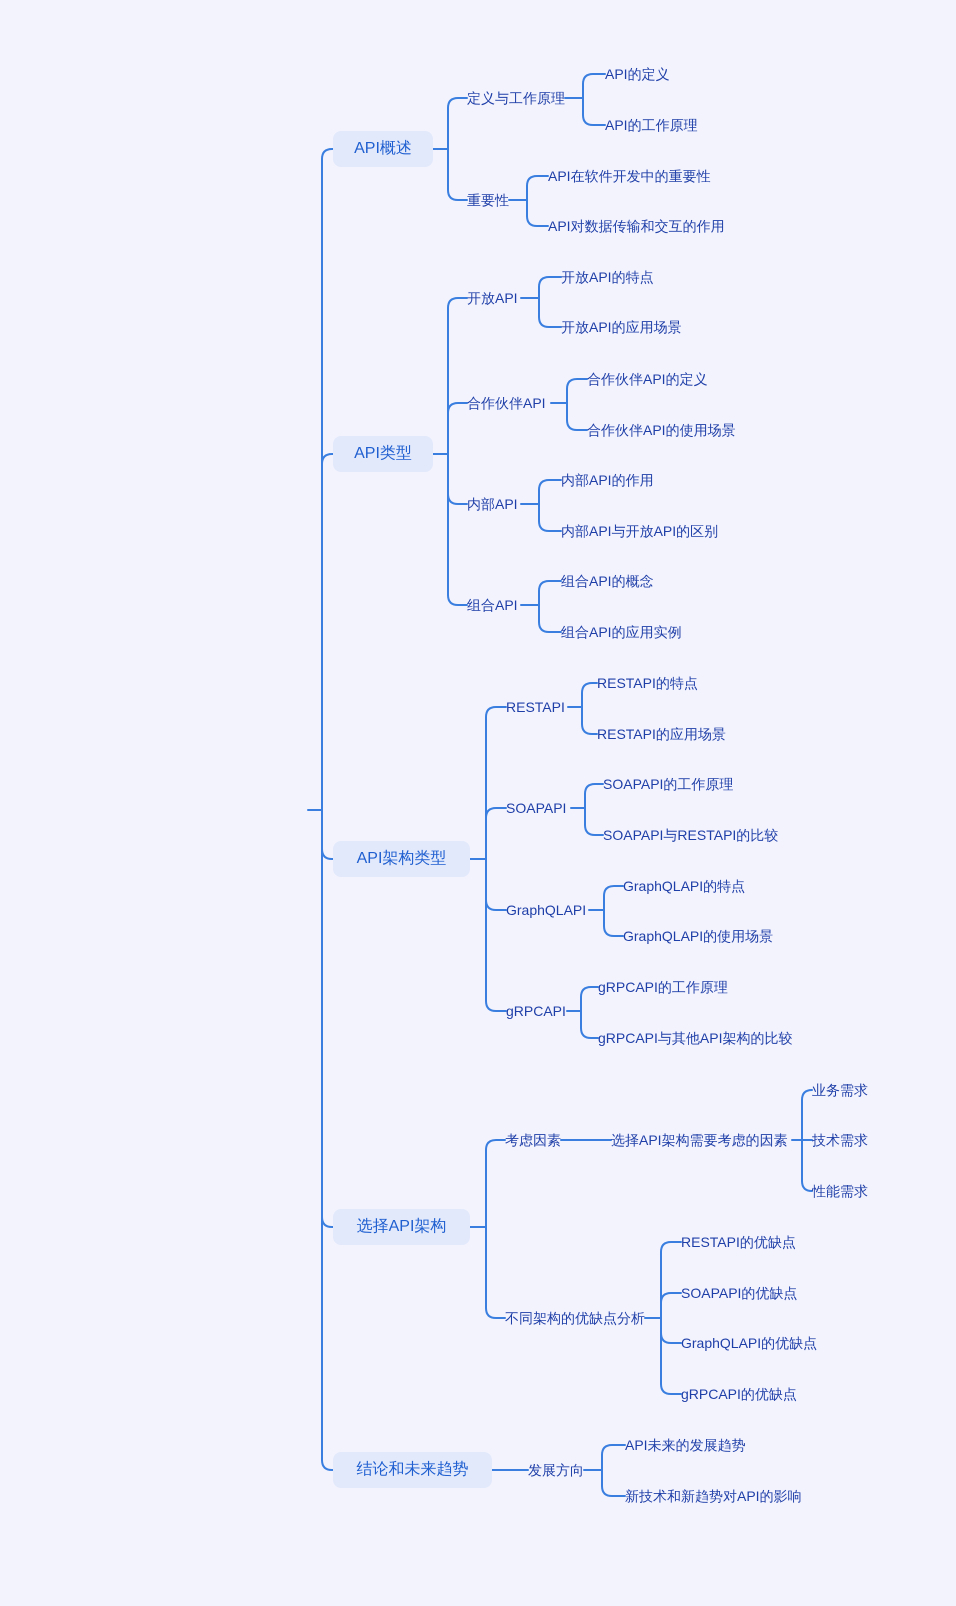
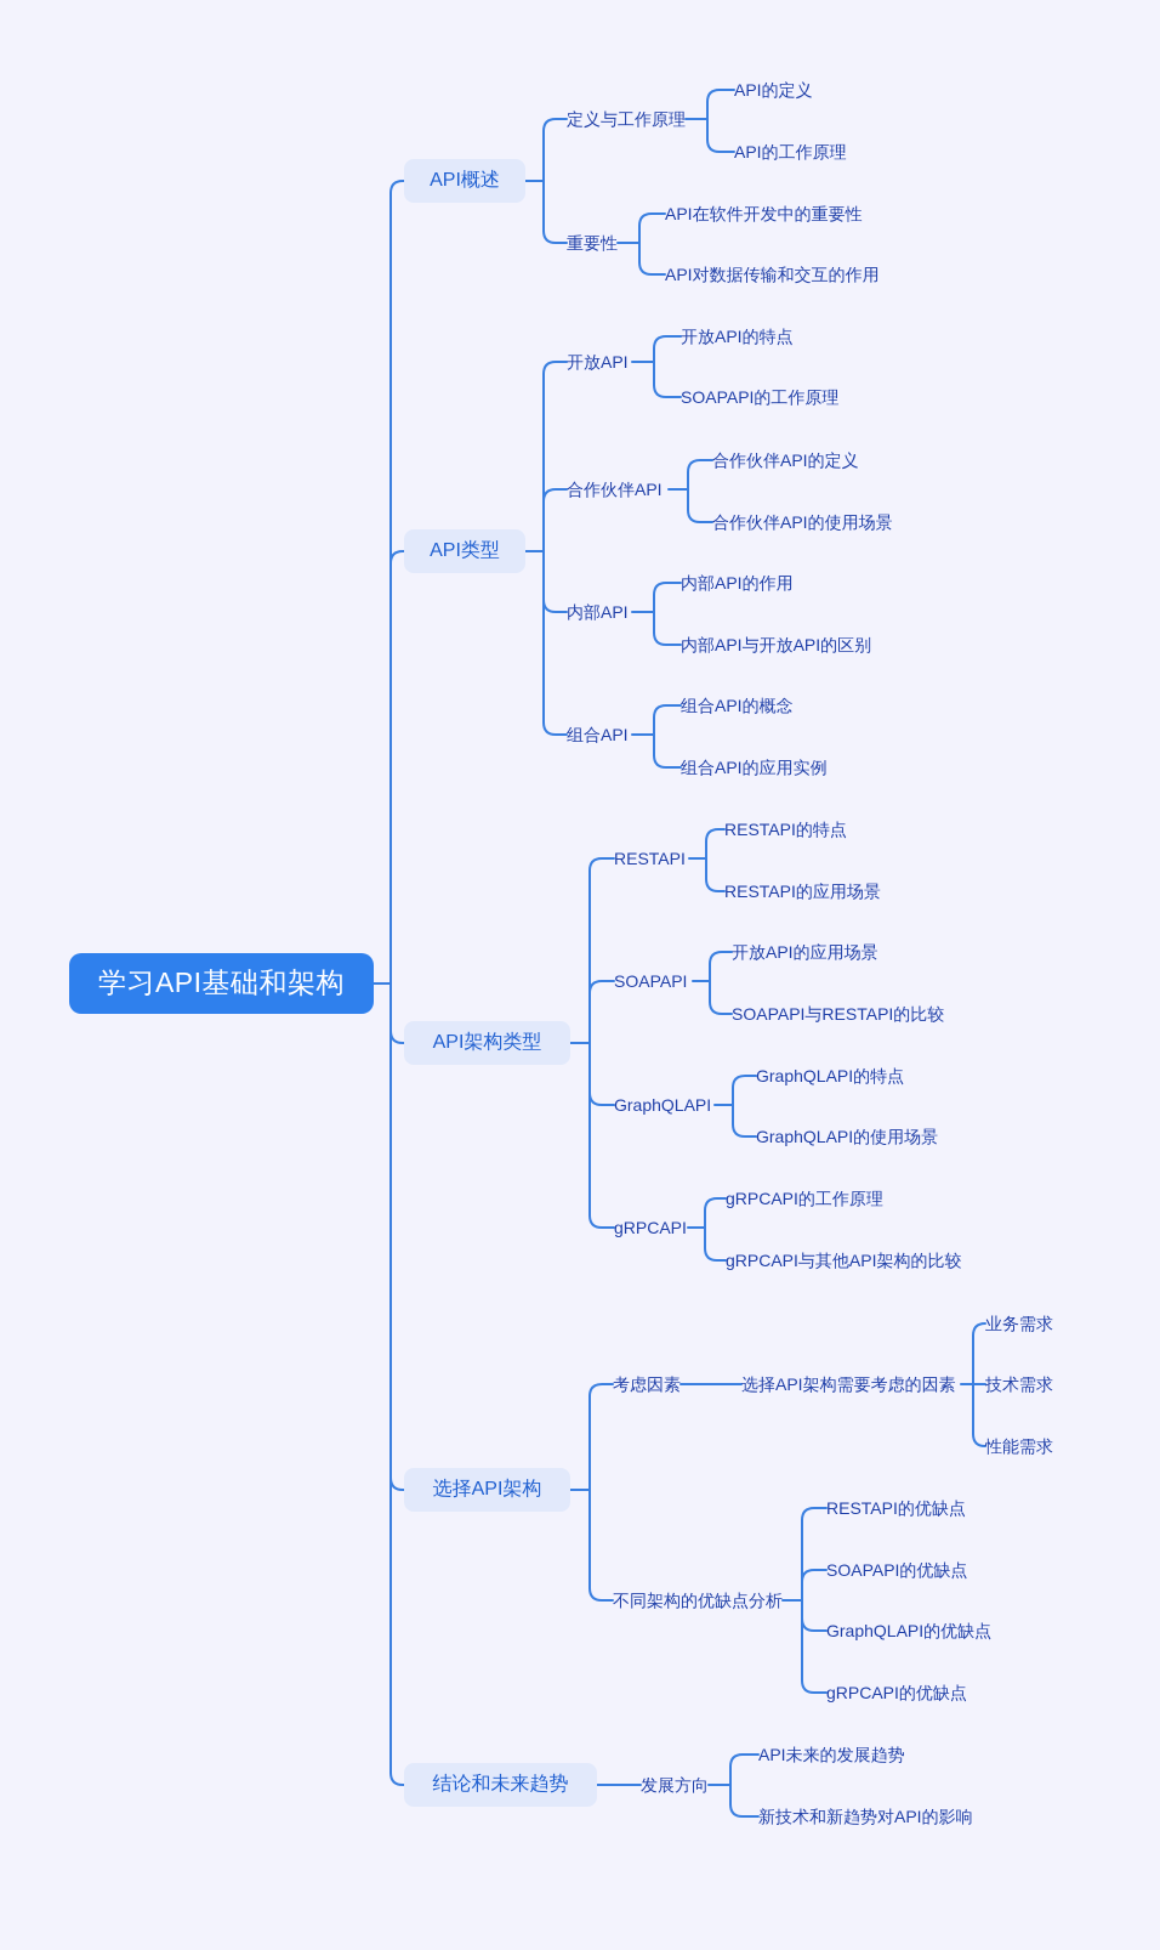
+ 学习API基础和架构
  API概述
  定义与工作原理
  API的定义
  API的工作原理
  重要性
  API在软件开发中的重要性
  API对数据传输和交互的作用
  API类型
  开放API
  开放API的特点
- 开放API的应用场景
+ SOAPAPI的工作原理
  合作伙伴API
  合作伙伴API的定义
  合作伙伴API的使用场景
  内部API
  内部API的作用
  内部API与开放API的区别
  组合API
  组合API的概念
  组合API的应用实例
  API架构类型
  RESTAPI
  RESTAPI的特点
  RESTAPI的应用场景
  SOAPAPI
- SOAPAPI的工作原理
+ 开放API的应用场景
  SOAPAPI与RESTAPI的比较
  GraphQLAPI
  GraphQLAPI的特点
  GraphQLAPI的使用场景
  gRPCAPI
  gRPCAPI的工作原理
  gRPCAPI与其他API架构的比较
  选择API架构
  考虑因素
  选择API架构需要考虑的因素
  业务需求
  技术需求
  性能需求
  不同架构的优缺点分析
  RESTAPI的优缺点
  SOAPAPI的优缺点
  GraphQLAPI的优缺点
  gRPCAPI的优缺点
  结论和未来趋势
  发展方向
  API未来的发展趋势
  新技术和新趋势对API的影响
